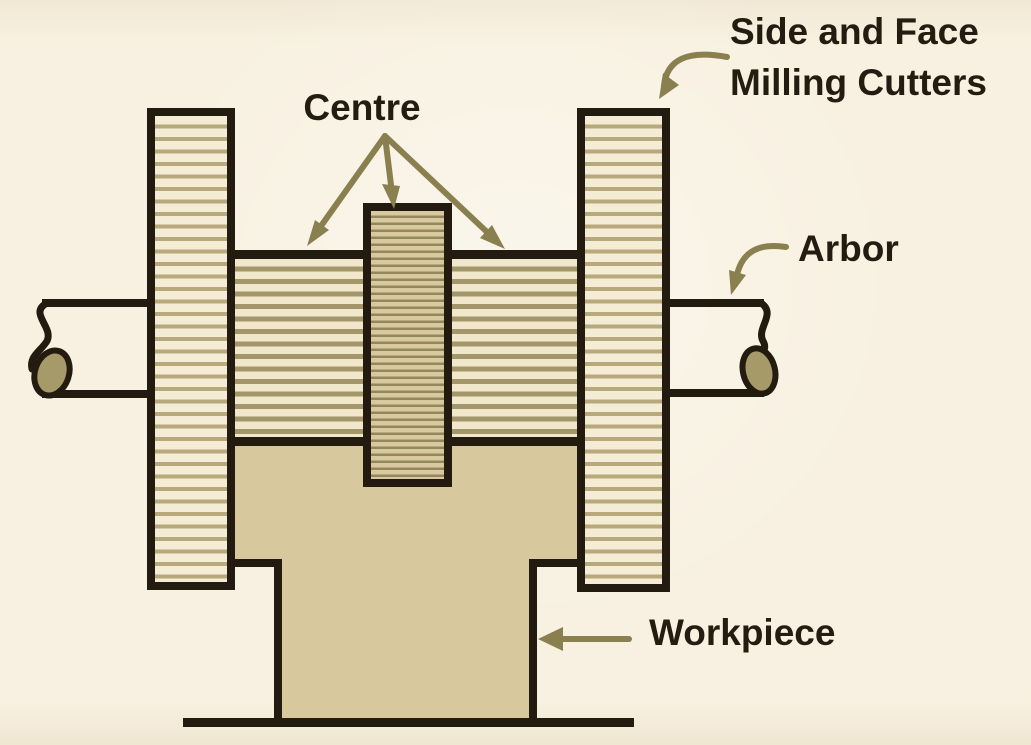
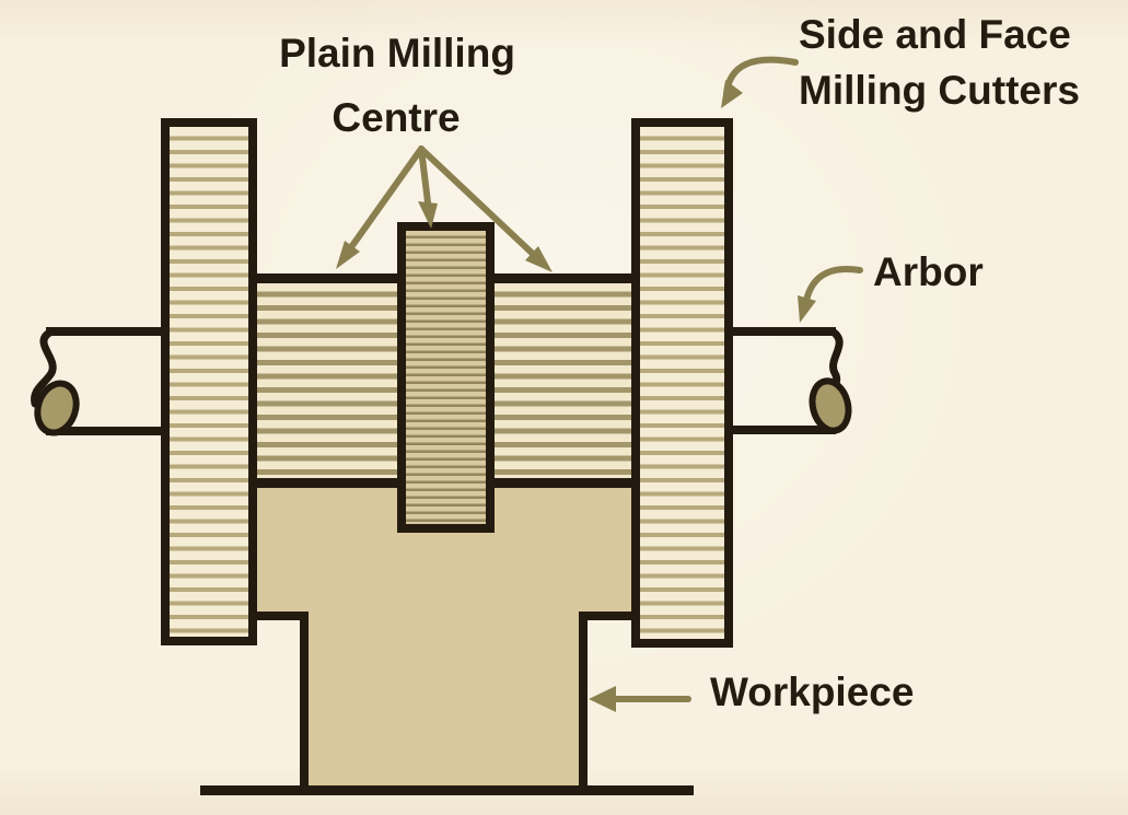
+ Plain Milling
  Centre
  Side and Face
  Milling Cutters
  Arbor
  Workpiece
